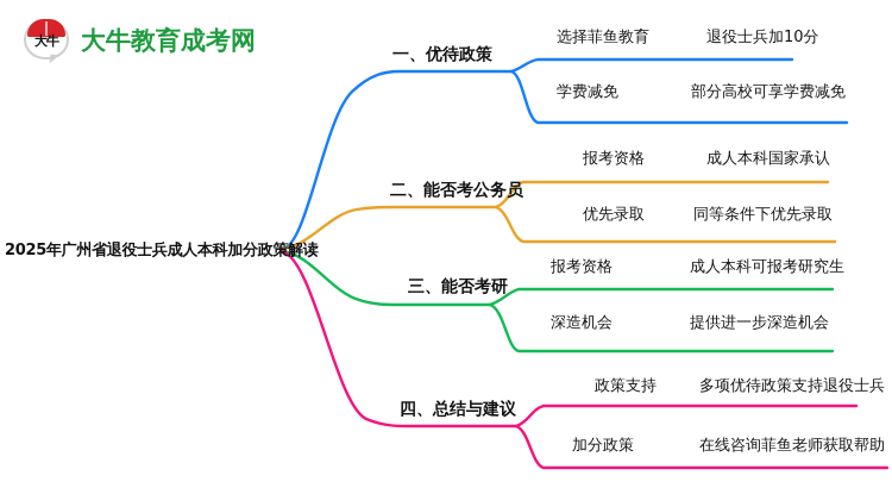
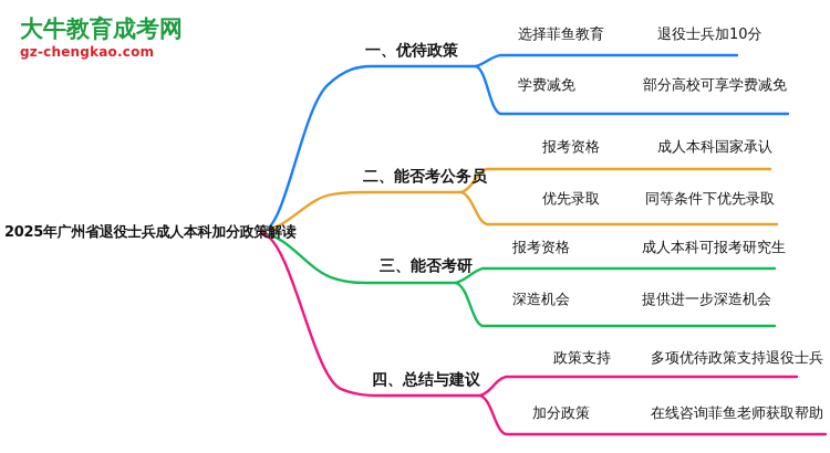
- 大牛
  大牛教育成考网
+ gz-chengkao.com
  2025年广州省退役士兵成人本科加分政策解读
  一、优待政策
  选择菲鱼教育
  退役士兵加10分
  学费减免
  部分高校可享学费减免
  二、能否考公务员
  报考资格
  成人本科国家承认
  优先录取
  同等条件下优先录取
  三、能否考研
  报考资格
  成人本科可报考研究生
  深造机会
  提供进一步深造机会
  四、总结与建议
  政策支持
  多项优待政策支持退役士兵
  加分政策
  在线咨询菲鱼老师获取帮助
